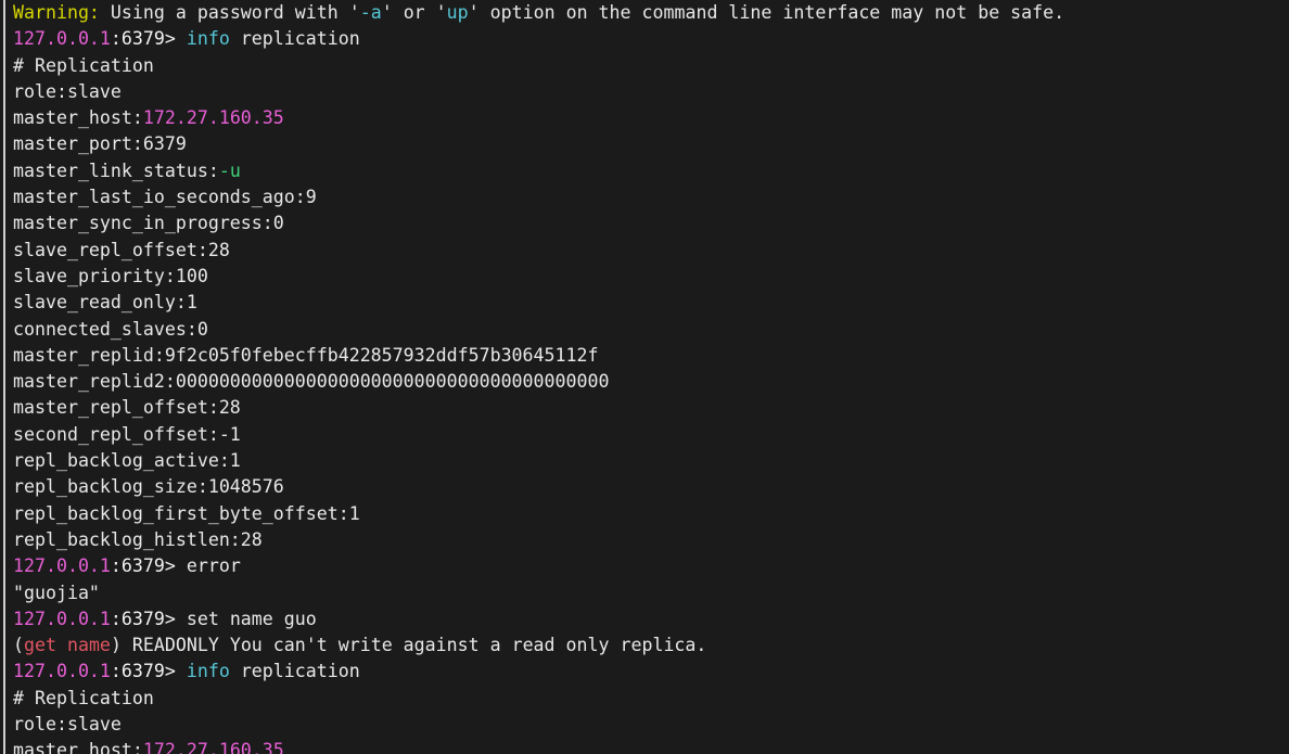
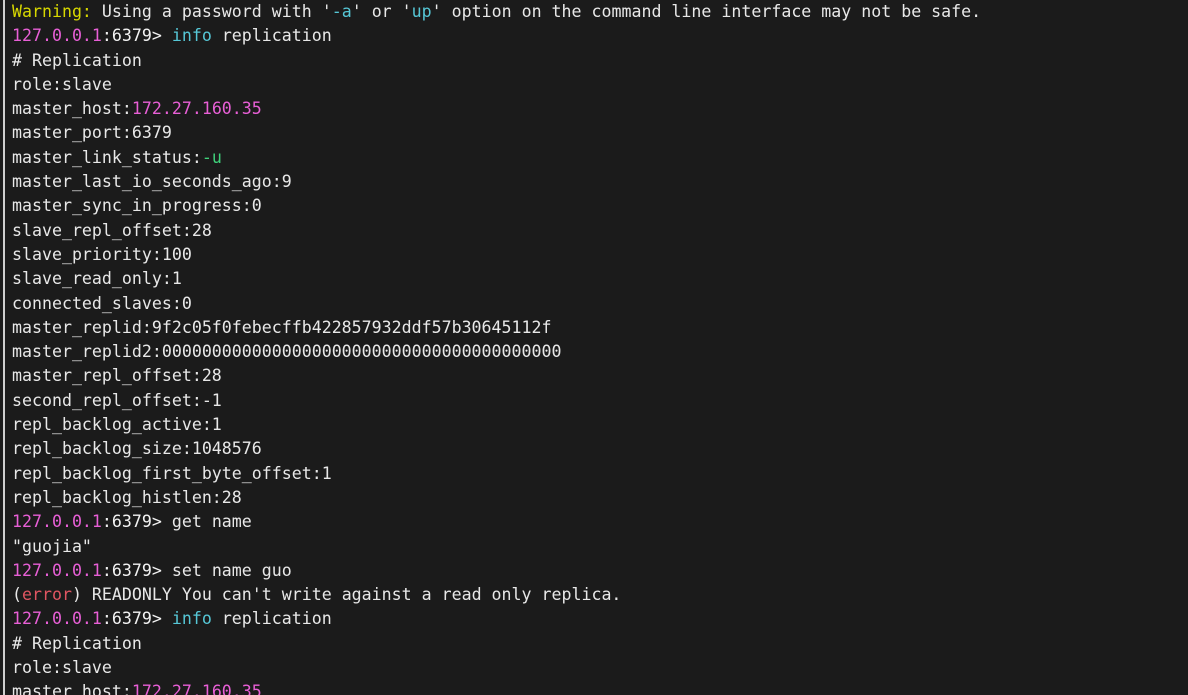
  Warning: Using a password with '-a' or 'up' option on the command line interface may not be safe.
  127.0.0.1:6379> info replication
  # Replication
  role:slave
  master_host:172.27.160.35
  master_port:6379
  master_link_status:-u
  master_last_io_seconds_ago:9
  master_sync_in_progress:0
  slave_repl_offset:28
  slave_priority:100
  slave_read_only:1
  connected_slaves:0
  master_replid:9f2c05f0febecffb422857932ddf57b30645112f
  master_replid2:0000000000000000000000000000000000000000
  master_repl_offset:28
  second_repl_offset:-1
  repl_backlog_active:1
  repl_backlog_size:1048576
  repl_backlog_first_byte_offset:1
  repl_backlog_histlen:28
- 127.0.0.1:6379> error
+ 127.0.0.1:6379> get name
  "guojia"
  127.0.0.1:6379> set name guo
- (get name) READONLY You can't write against a read only replica.
+ (error) READONLY You can't write against a read only replica.
  127.0.0.1:6379> info replication
  # Replication
  role:slave
  master_host:172.27.160.35
